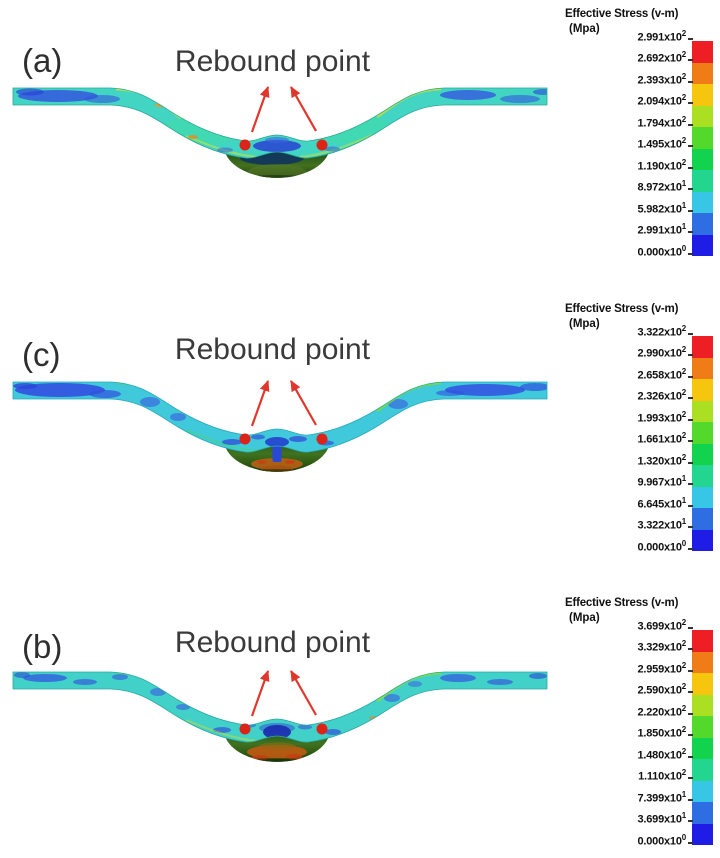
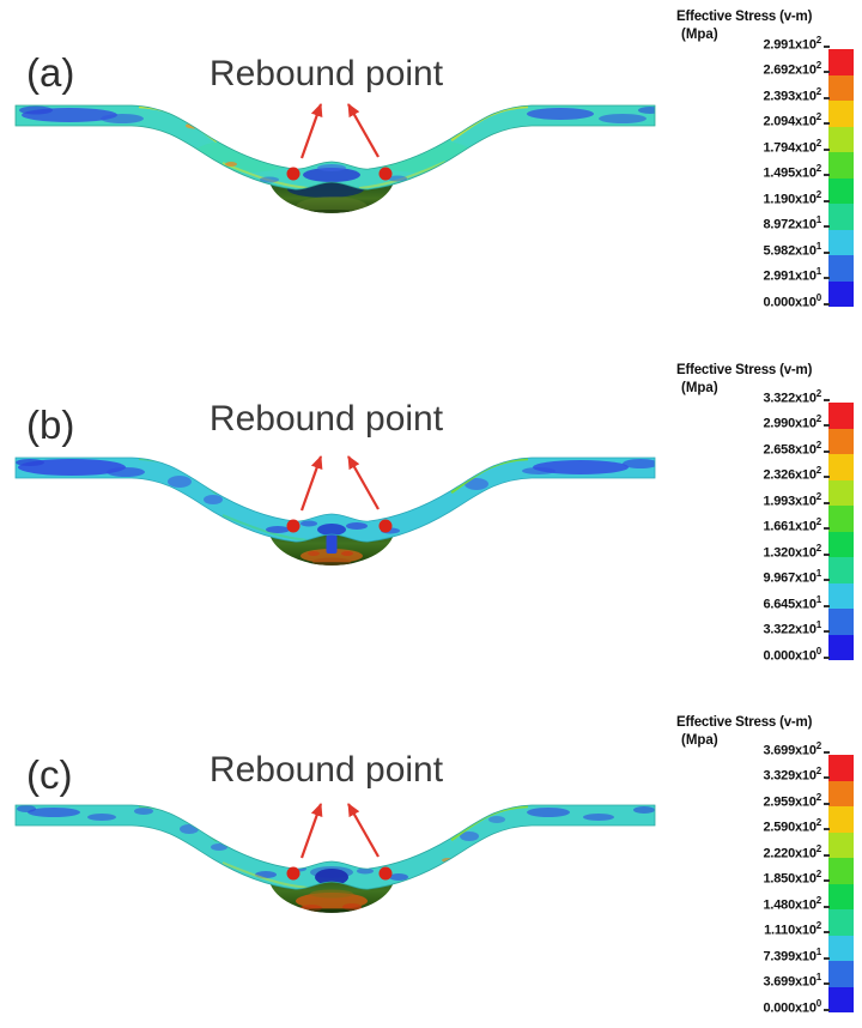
  (a)
  Rebound point
  Effective Stress (v-m)
  (Mpa)
  2.991x102
  2.692x102
  2.393x102
  2.094x102
  1.794x102
  1.495x102
  1.190x102
  8.972x101
  5.982x101
  2.991x101
  0.000x100
- (c)
+ (b)
  Rebound point
  Effective Stress (v-m)
  (Mpa)
  3.322x102
  2.990x102
  2.658x102
  2.326x102
  1.993x102
  1.661x102
  1.320x102
  9.967x101
  6.645x101
  3.322x101
  0.000x100
- (b)
+ (c)
  Rebound point
  Effective Stress (v-m)
  (Mpa)
  3.699x102
  3.329x102
  2.959x102
  2.590x102
  2.220x102
  1.850x102
  1.480x102
  1.110x102
  7.399x101
  3.699x101
  0.000x100
